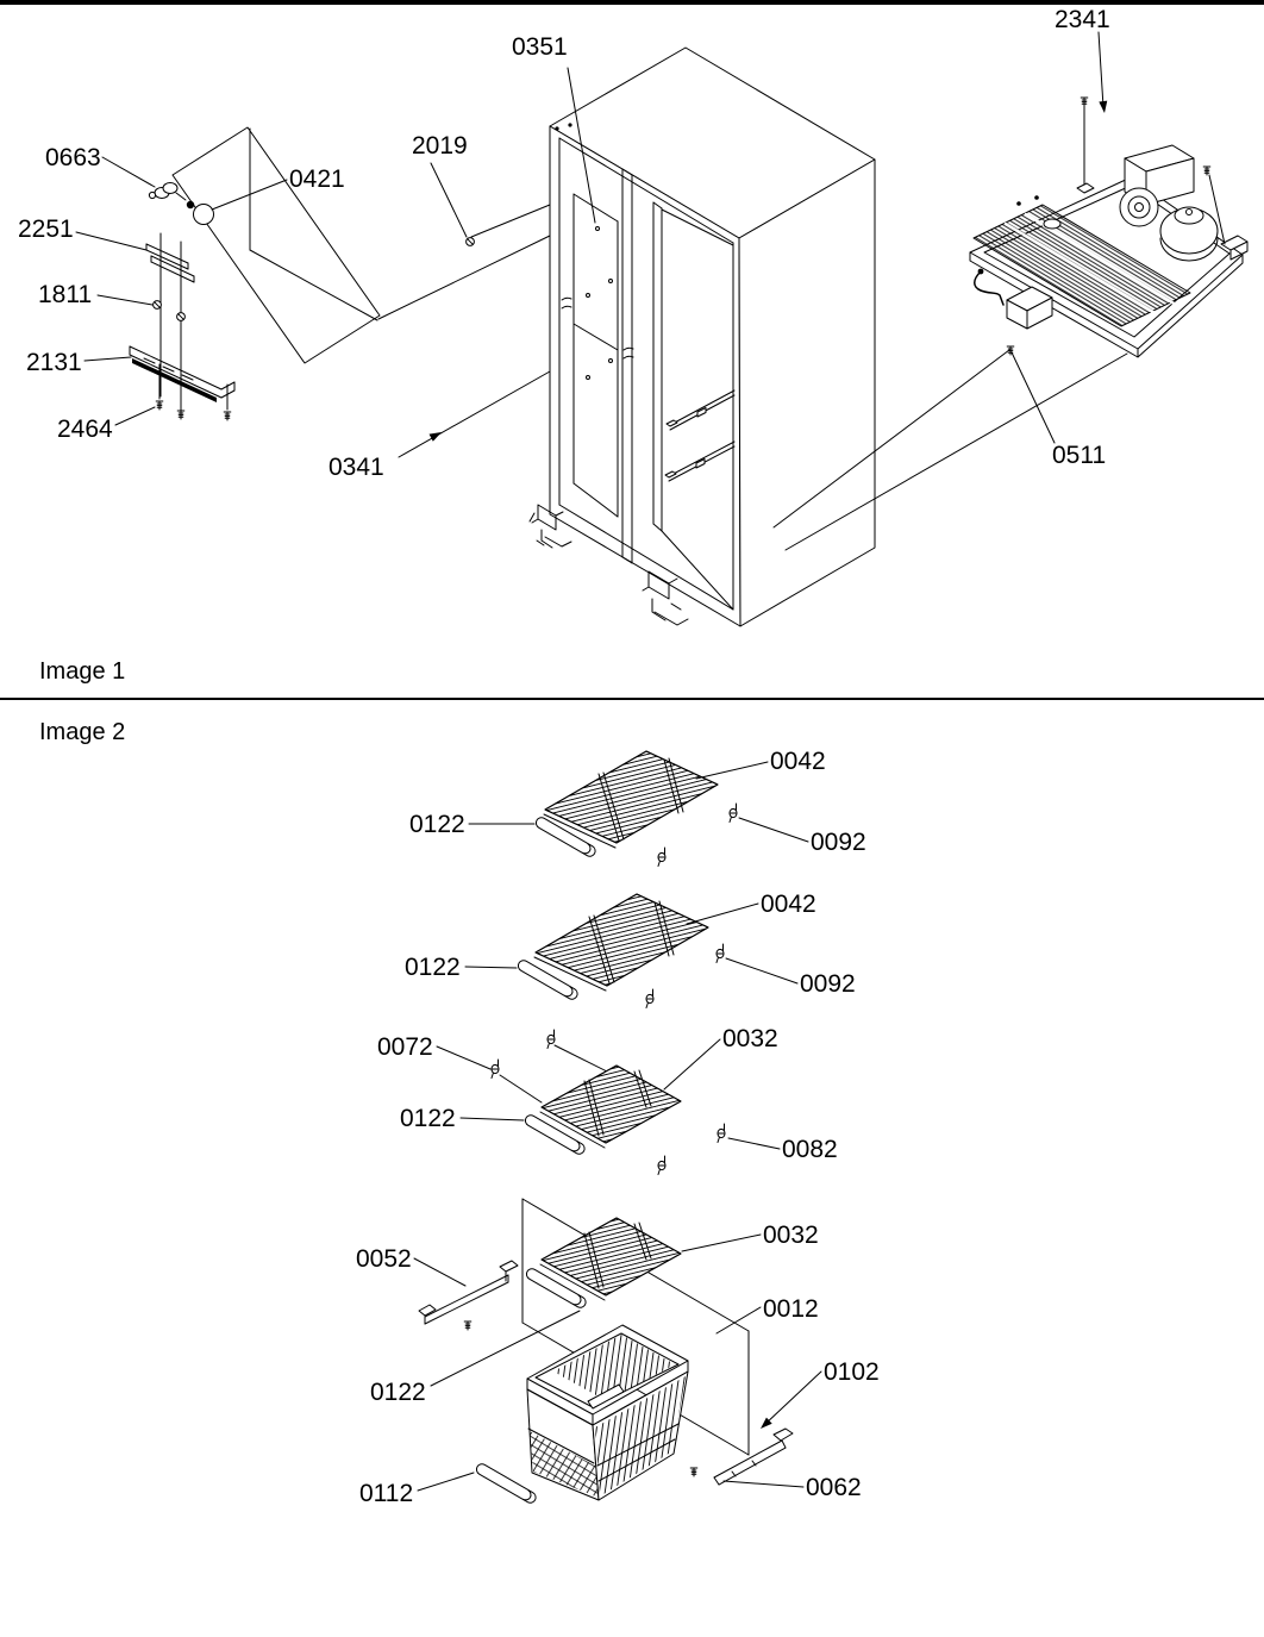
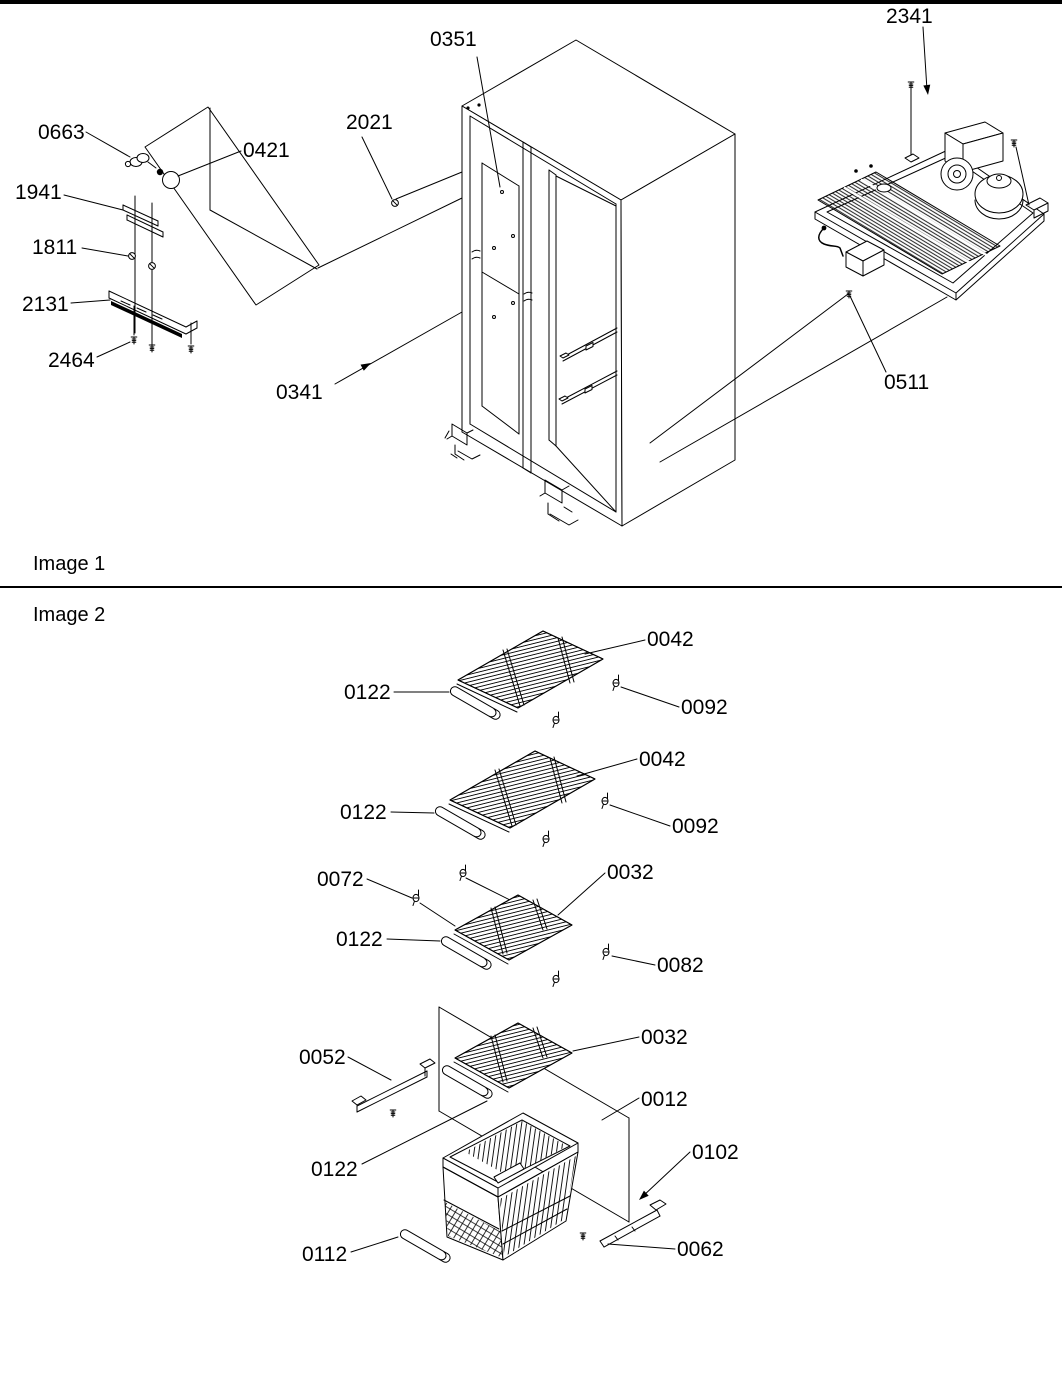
  0663
  0421
- 2251
+ 1941
  1811
  2131
  2464
- 2019
+ 2021
  0351
  0341
  2341
  0511
  Image 1
  Image 2
  0042
  0122
  0092
  0042
  0122
  0092
  0072
  0032
  0122
  0082
  0052
  0032
  0012
  0102
  0122
  0112
  0062
